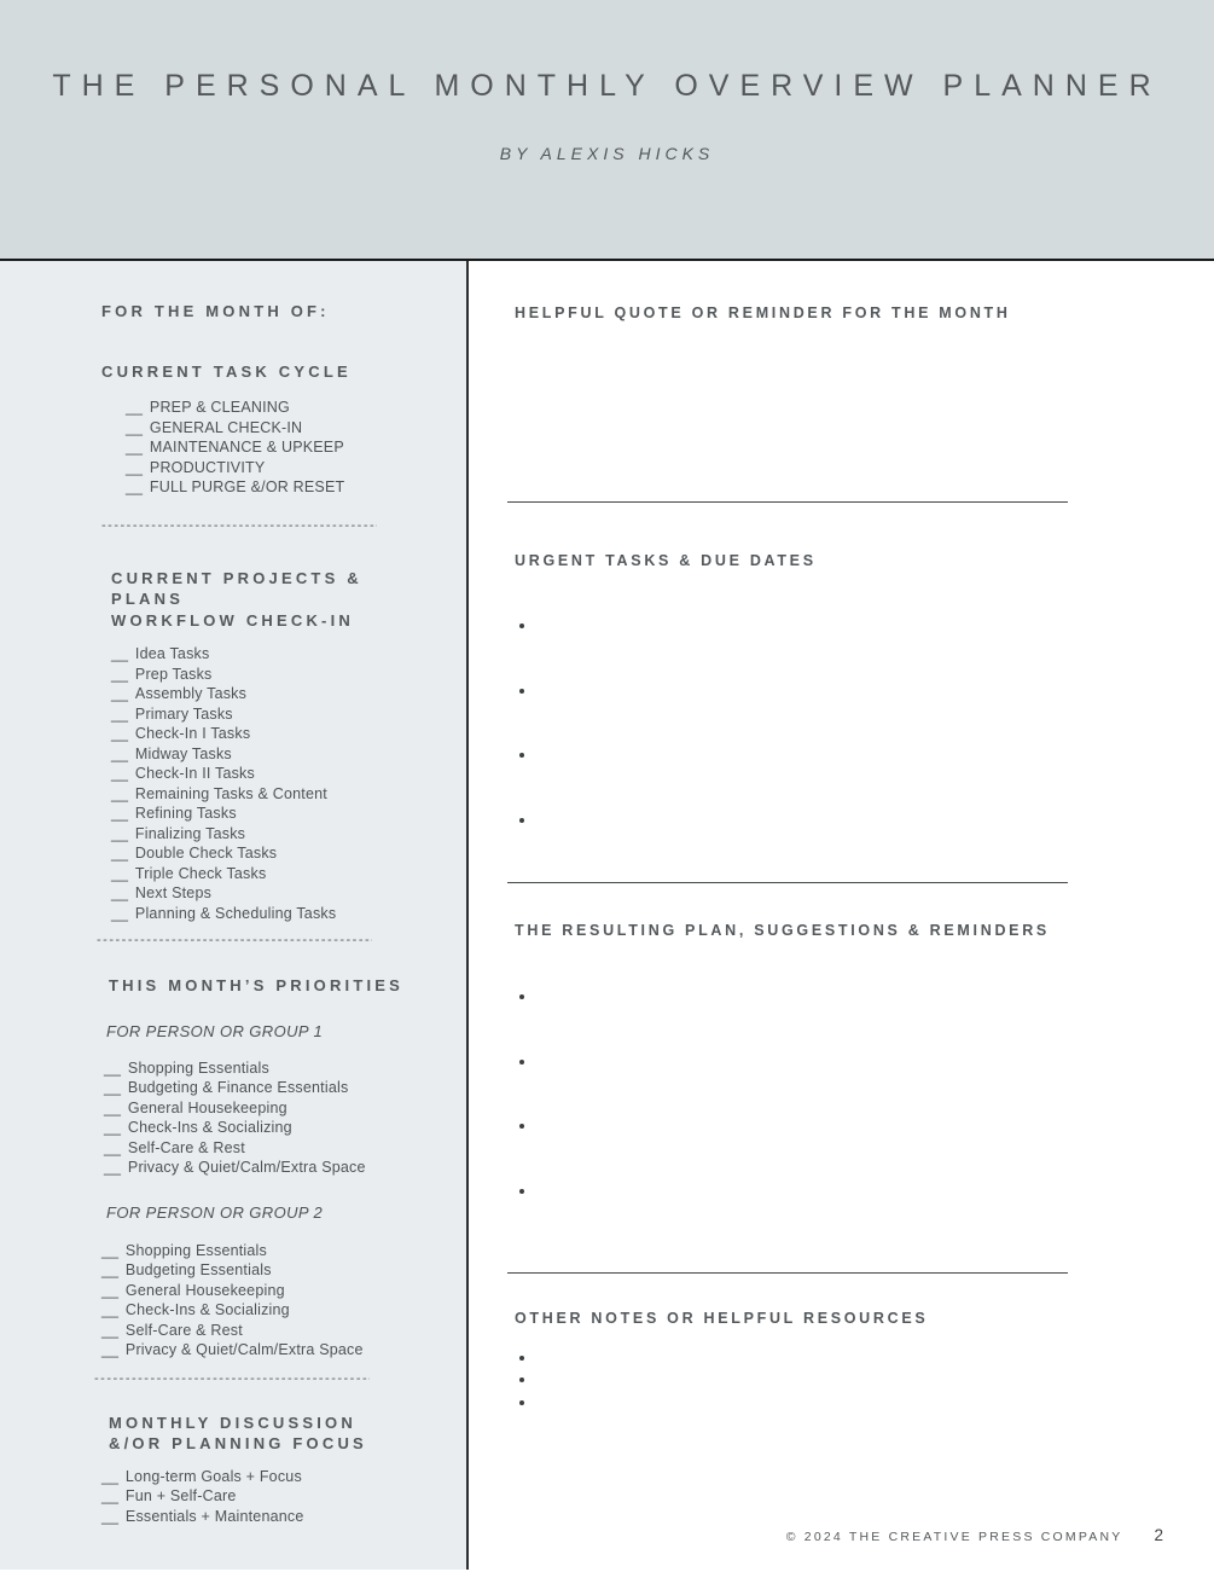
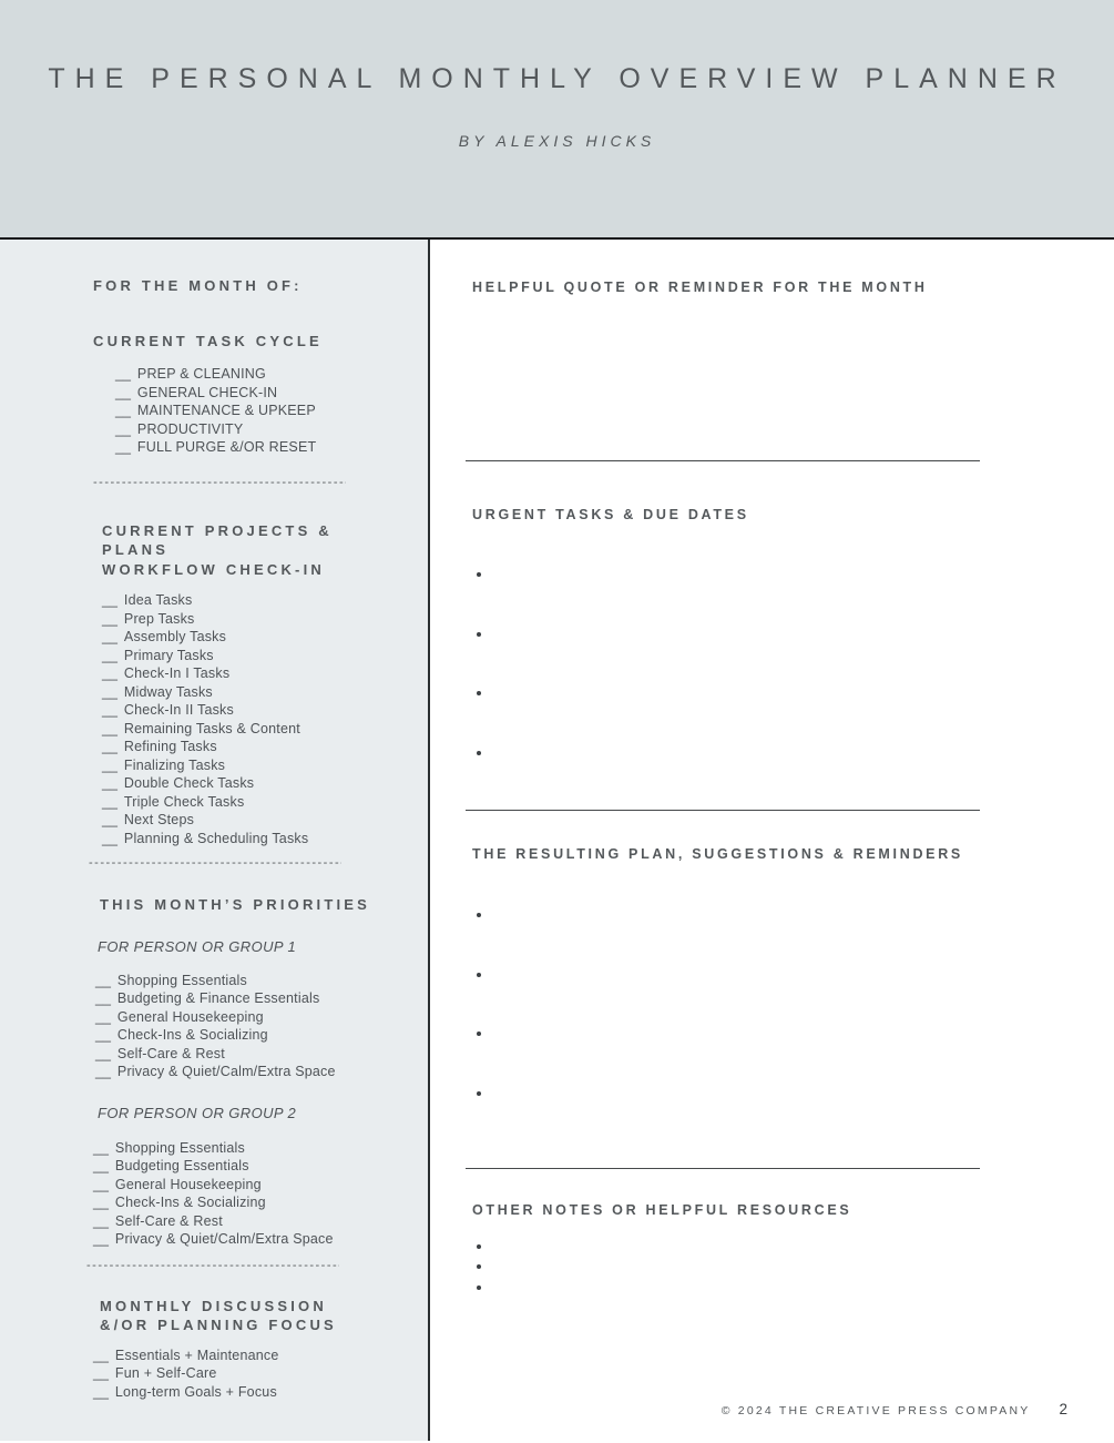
  THE PERSONAL MONTHLY OVERVIEW PLANNER
  BY ALEXIS HICKS
  FOR THE MONTH OF:
  CURRENT TASK CYCLE
  __ PREP & CLEANING
  __ GENERAL CHECK-IN
  __ MAINTENANCE & UPKEEP
  __ PRODUCTIVITY
  __ FULL PURGE &/OR RESET
  --------------------------------------------
  CURRENT PROJECTS & PLANS
  WORKFLOW CHECK-IN
  __ Idea Tasks
  __ Prep Tasks
  __ Assembly Tasks
  __ Primary Tasks
  __ Check-In I Tasks
  __ Midway Tasks
  __ Check-In II Tasks
  __ Remaining Tasks & Content
  __ Refining Tasks
  __ Finalizing Tasks
  __ Double Check Tasks
  __ Triple Check Tasks
  __ Next Steps
  __ Planning & Scheduling Tasks
  --------------------------------------------
  THIS MONTH’S PRIORITIES
  FOR PERSON OR GROUP 1
  __ Shopping Essentials
  __ Budgeting & Finance Essentials
  __ General Housekeeping
  __ Check-Ins & Socializing
  __ Self-Care & Rest
  __ Privacy & Quiet/Calm/Extra Space
  FOR PERSON OR GROUP 2
  __ Shopping Essentials
  __ Budgeting Essentials
  __ General Housekeeping
  __ Check-Ins & Socializing
  __ Self-Care & Rest
  __ Privacy & Quiet/Calm/Extra Space
  --------------------------------------------
  MONTHLY DISCUSSION
  &/OR PLANNING FOCUS
- __ Long-term Goals + Focus
+ __ Essentials + Maintenance
  __ Fun + Self-Care
- __ Essentials + Maintenance
+ __ Long-term Goals + Focus
  HELPFUL QUOTE OR REMINDER FOR THE MONTH
  URGENT TASKS & DUE DATES
  THE RESULTING PLAN, SUGGESTIONS & REMINDERS
  OTHER NOTES OR HELPFUL RESOURCES
  © 2024 THE CREATIVE PRESS COMPANY
  2
